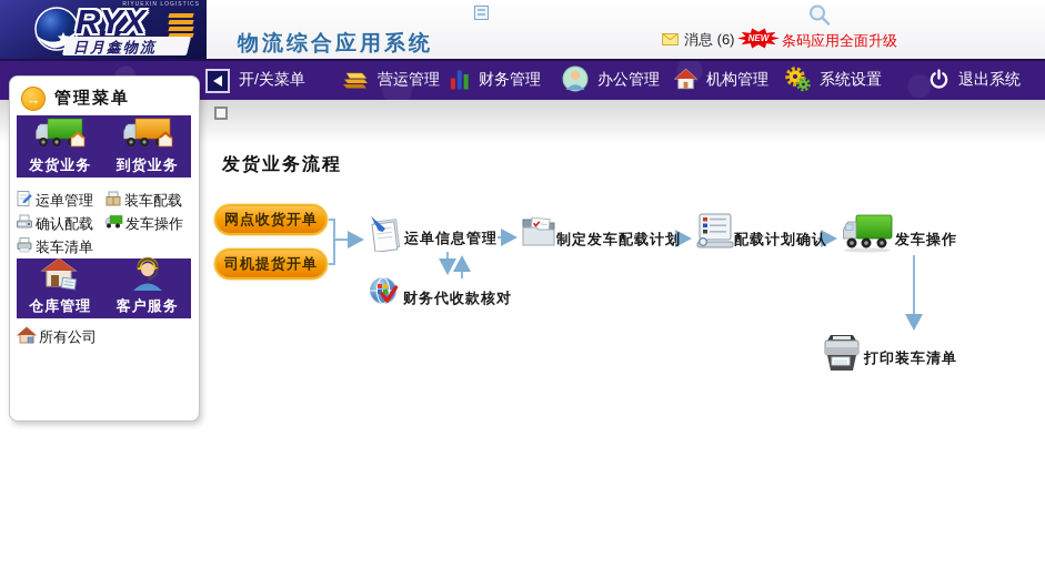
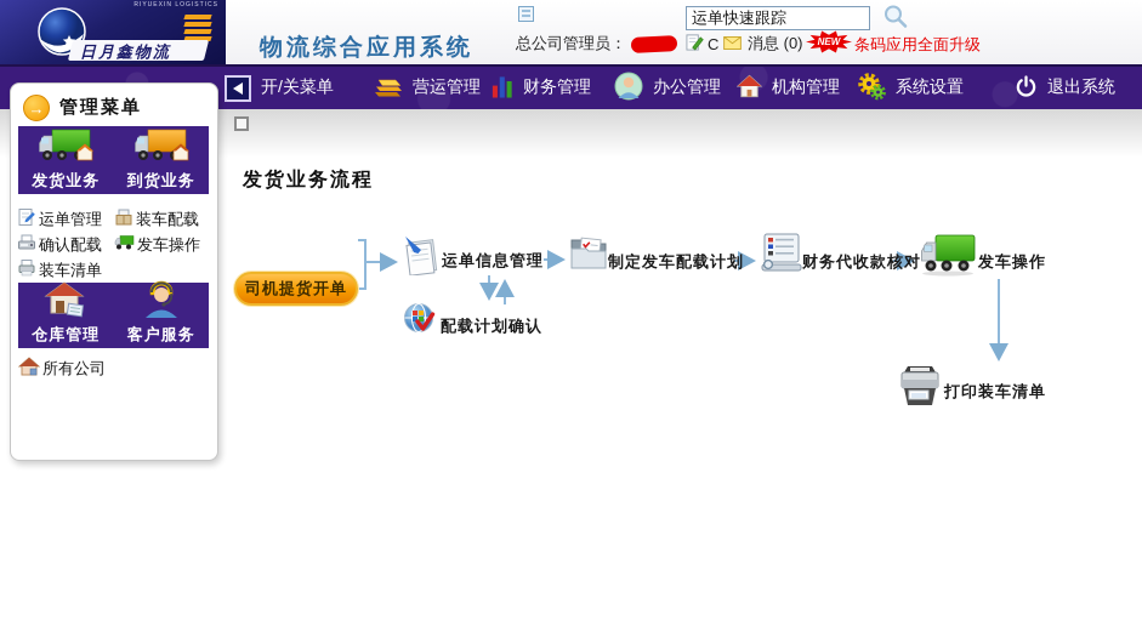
- RYX
  日月鑫物流
  物流综合应用系统
+ 运单快速跟踪
+ 总公司管理员：
+ C
- 消息 (6)
+ 消息 (0)
  NEW
  条码应用全面升级
  开/关菜单
  营运管理
  财务管理
  办公管理
  机构管理
  系统设置
  退出系统
  →
  管理菜单
  发货业务
  到货业务
  运单管理
  装车配载
  确认配载
  发车操作
  装车清单
  仓库管理
  客户服务
  所有公司
  发货业务流程
- 网点收货开单
  司机提货开单
  运单信息管理
- 财务代收款核对
+ 配载计划确认
  制定发车配载计划
- 配载计划确认
+ 财务代收款核对
  发车操作
  打印装车清单
